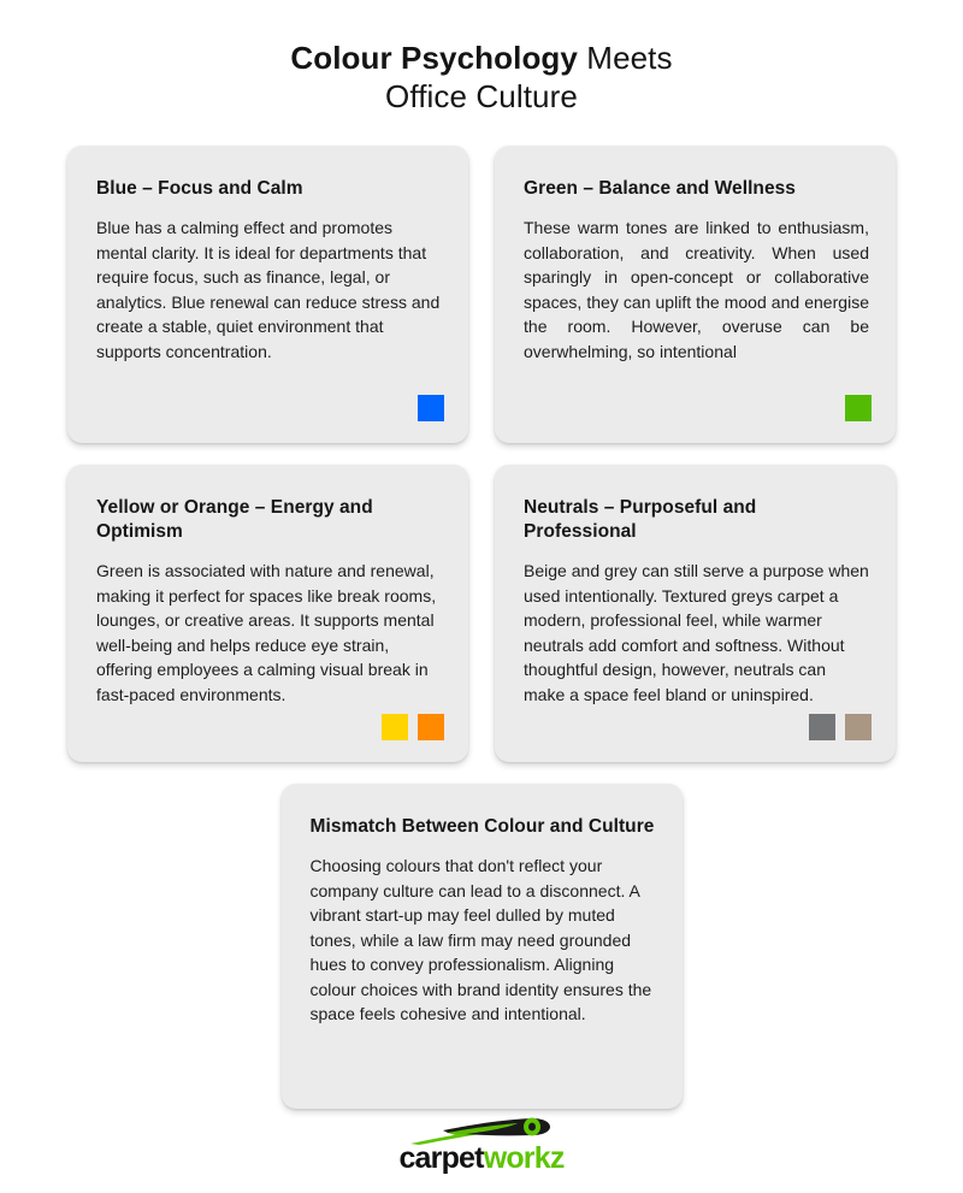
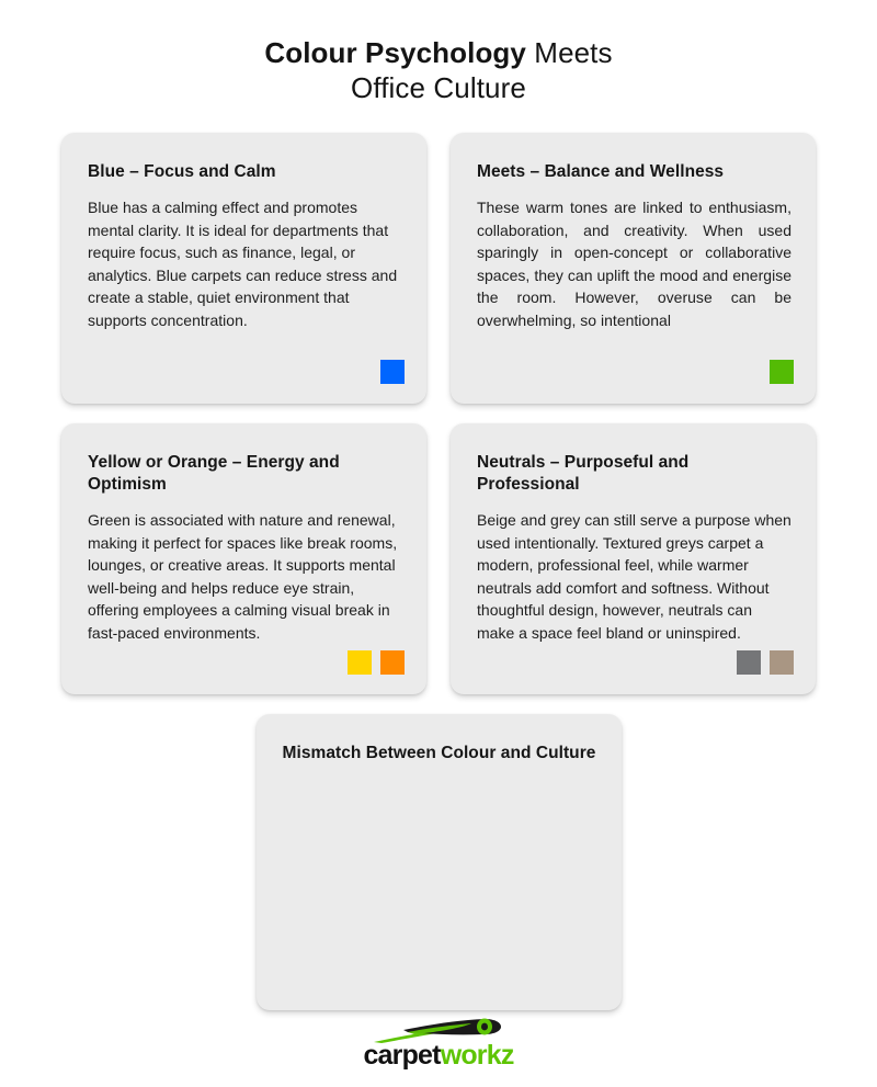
  Colour Psychology Meets
  Office Culture
  Blue – Focus and Calm
- Blue has a calming effect and promotes mental clarity. It is ideal for departments that require focus, such as finance, legal, or analytics. Blue renewal can reduce stress and create a stable, quiet environment that supports concentration.
+ Blue has a calming effect and promotes mental clarity. It is ideal for departments that require focus, such as finance, legal, or analytics. Blue carpets can reduce stress and create a stable, quiet environment that supports concentration.
- Green – Balance and Wellness
+ Meets – Balance and Wellness
  These warm tones are linked to enthusiasm, collaboration, and creativity. When used sparingly in open-concept or collaborative spaces, they can uplift the mood and energise the room. However, overuse can be overwhelming, so intentional
  Yellow or Orange – Energy and Optimism
  Green is associated with nature and renewal, making it perfect for spaces like break rooms, lounges, or creative areas. It supports mental well-being and helps reduce eye strain, offering employees a calming visual break in fast-paced environments.
  Neutrals – Purposeful and Professional
  Beige and grey can still serve a purpose when used intentionally. Textured greys carpet a modern, professional feel, while warmer neutrals add comfort and softness. Without thoughtful design, however, neutrals can make a space feel bland or uninspired.
  Mismatch Between Colour and Culture
- Choosing colours that don't reflect your company culture can lead to a disconnect. A vibrant start-up may feel dulled by muted tones, while a law firm may need grounded hues to convey professionalism. Aligning colour choices with brand identity ensures the space feels cohesive and intentional.
  carpetworkz
